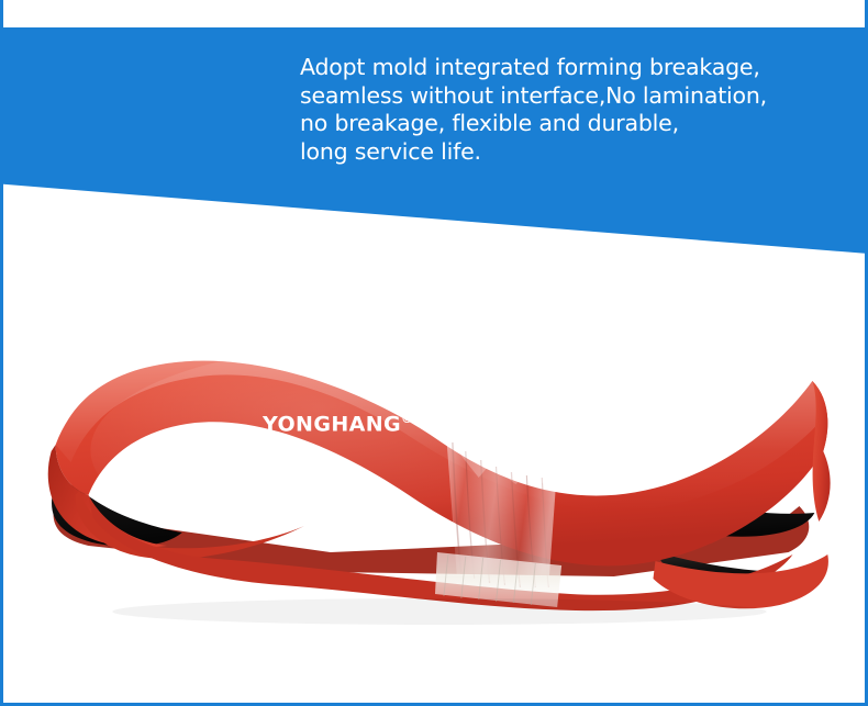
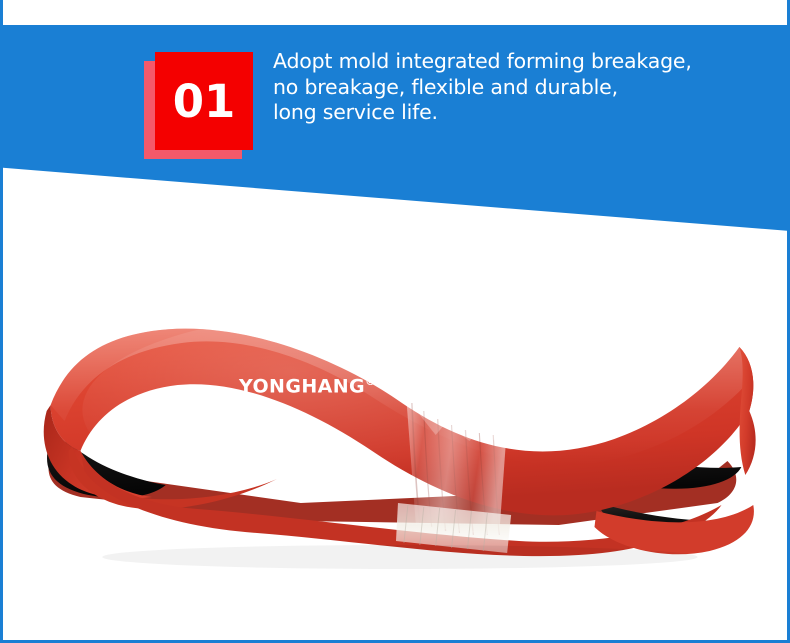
+ 01
  Adopt mold integrated forming breakage,
- seamless without interface,No lamination,
  no breakage, flexible and durable,
  long service life.
  YONGHANG®
